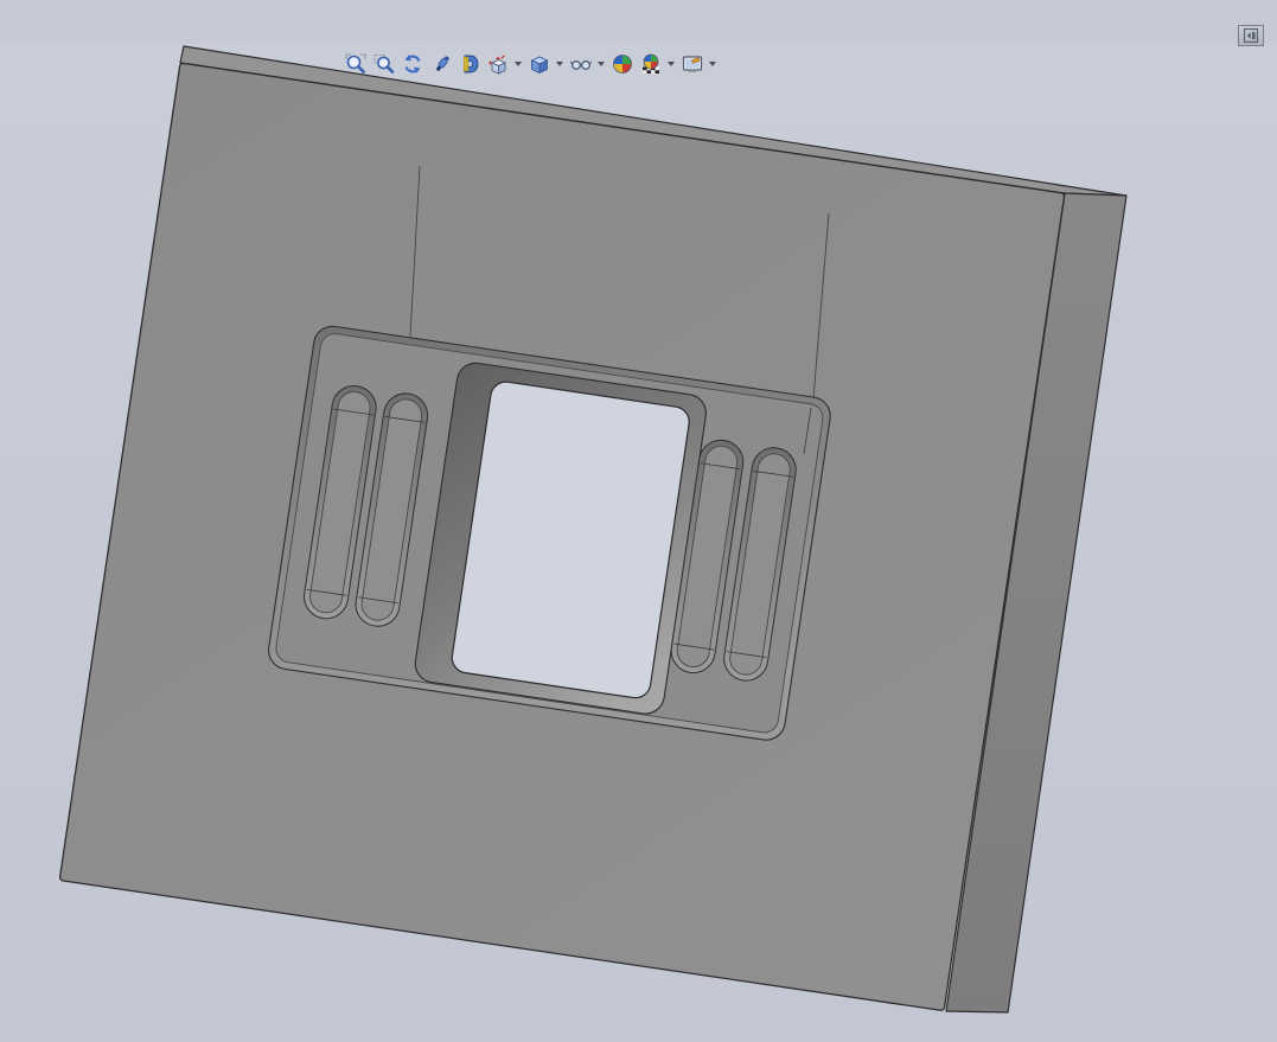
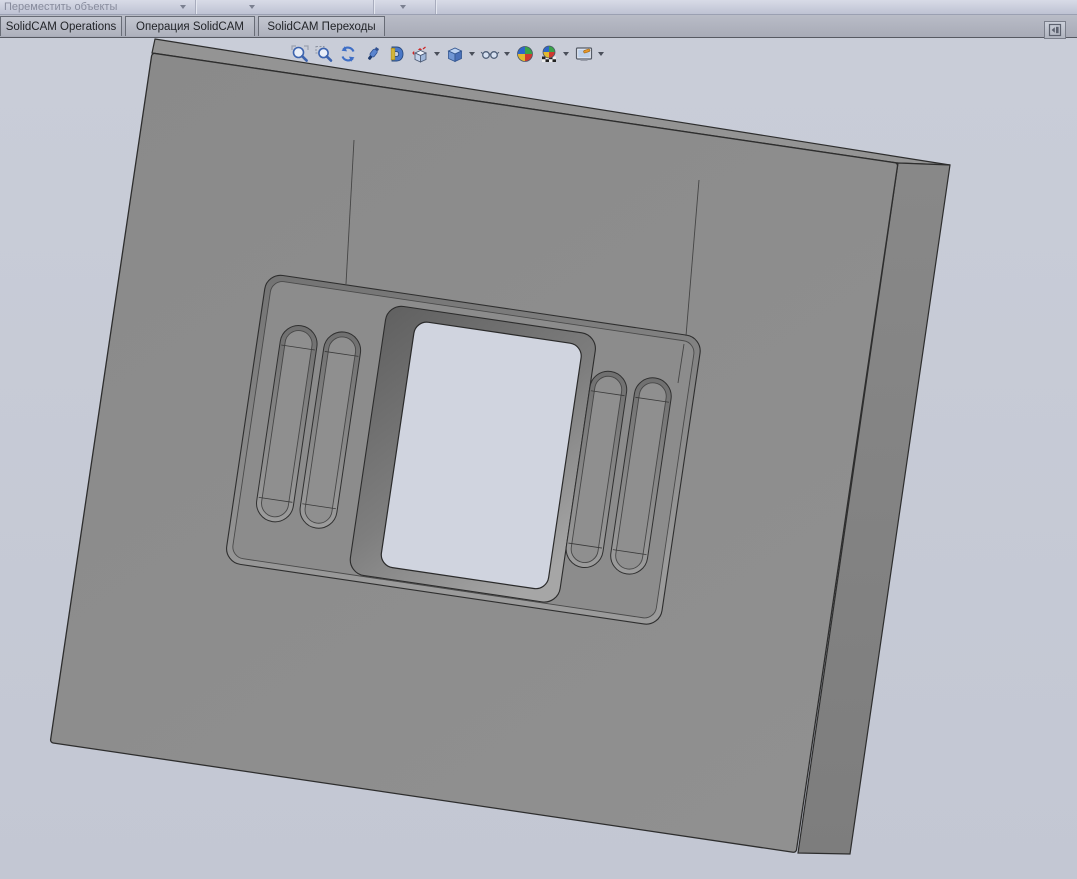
+ Переместить объекты
+ SolidCAM Operations
+ Операция SolidCAM
+ SolidCAM Переходы
